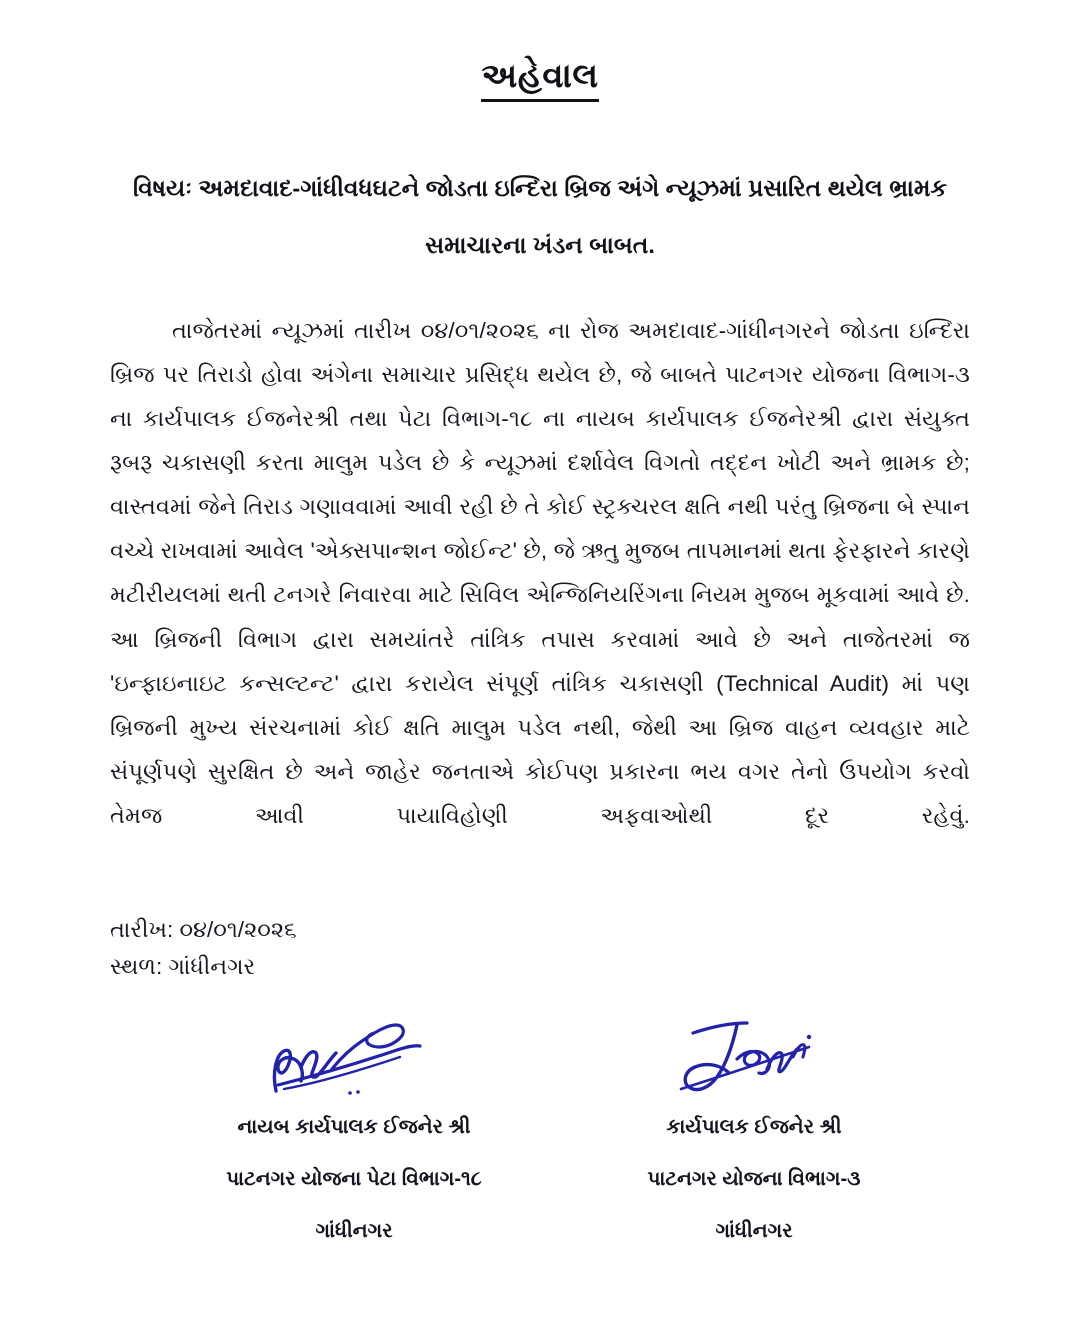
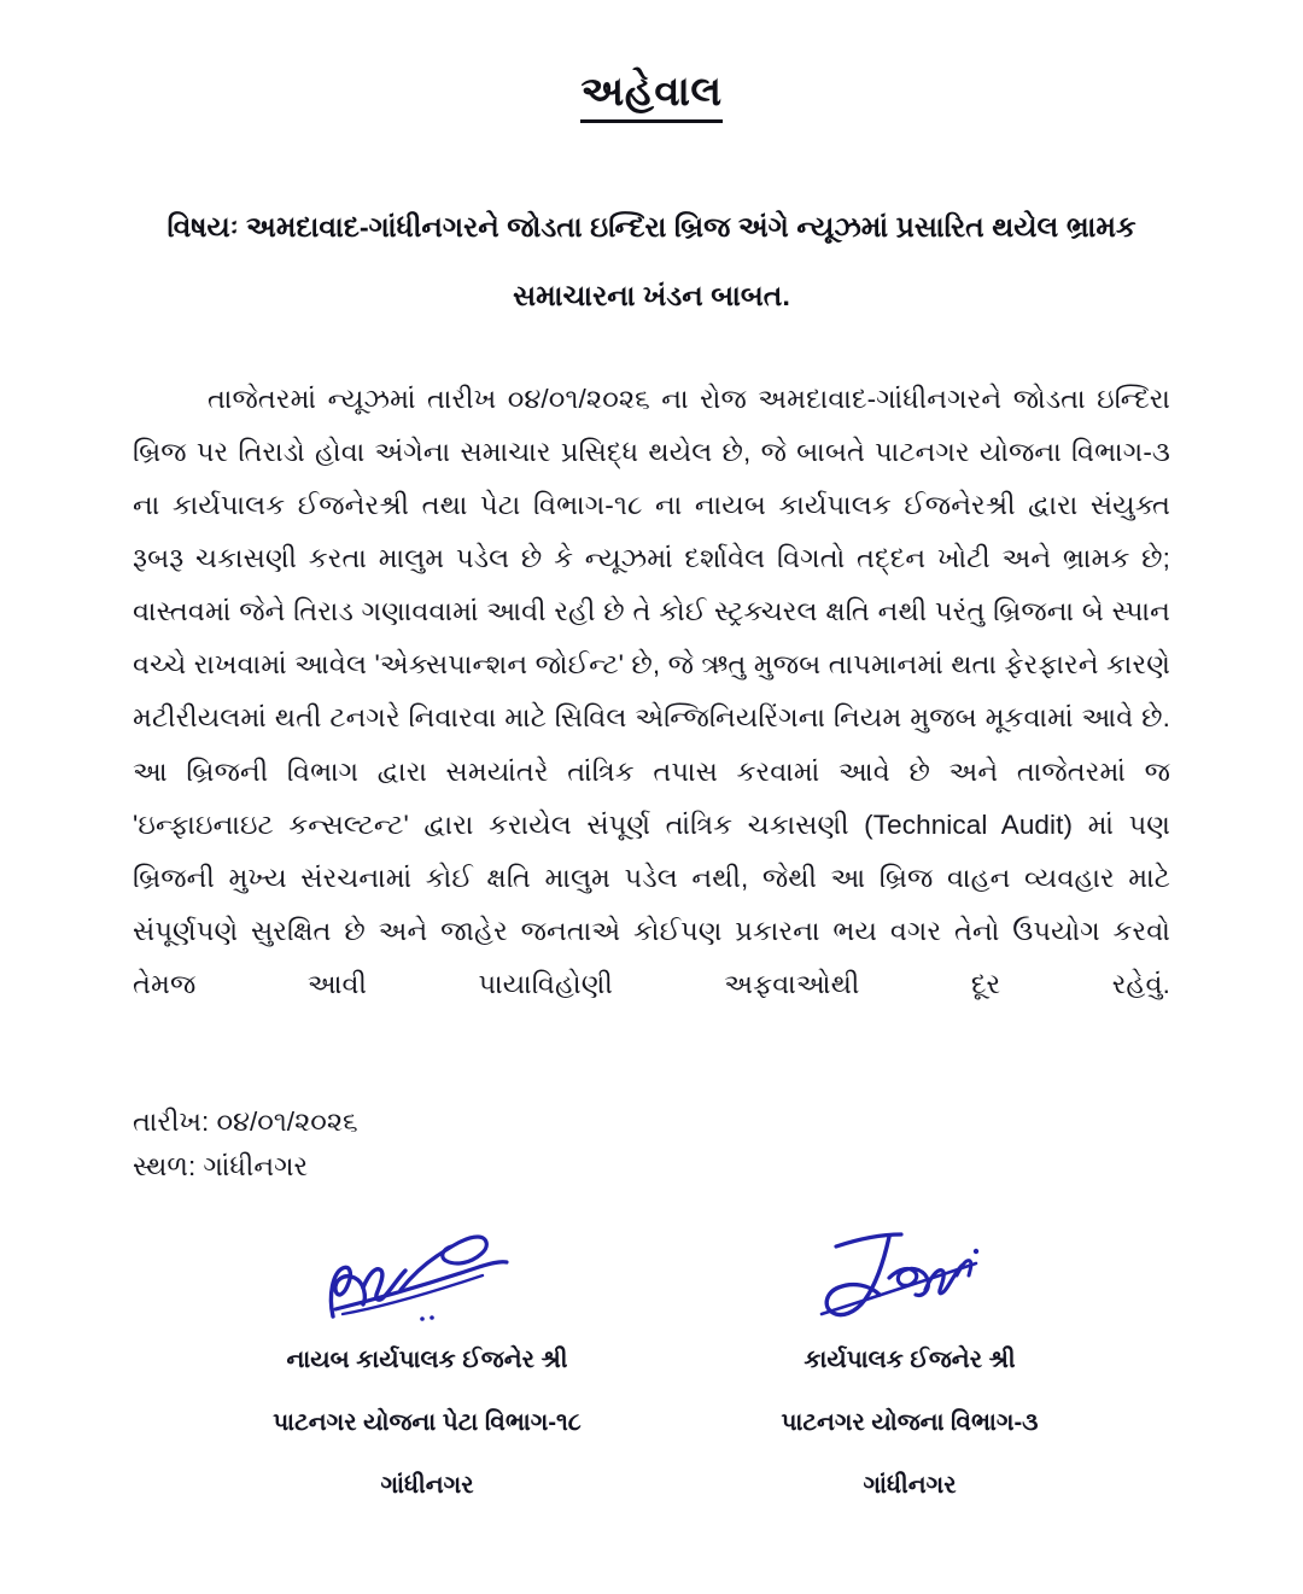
  અહેવાલ
- વિષયઃ અમદાવાદ-ગાંધીવધઘટને જોડતા ઇન્દિરા બ્રિજ અંગે ન્યૂઝમાં પ્રસારિત થયેલ ભ્રામક
+ વિષયઃ અમદાવાદ-ગાંધીનગરને જોડતા ઇન્દિરા બ્રિજ અંગે ન્યૂઝમાં પ્રસારિત થયેલ ભ્રામક
  સમાચારના ખંડન બાબત.
  તાજેતરમાં ન્યૂઝમાં તારીખ ૦૪/૦૧/૨૦૨૬ ના રોજ અમદાવાદ-ગાંધીનગરને જોડતા ઇન્દિરા બ્રિજ પર તિરાડો હોવા અંગેના સમાચાર પ્રસિદ્ધ થયેલ છે, જે બાબતે પાટનગર યોજના વિભાગ-૩ ના કાર્યપાલક ઈજનેરશ્રી તથા પેટા વિભાગ-૧૮ ના નાયબ કાર્યપાલક ઈજનેરશ્રી દ્વારા સંયુક્ત રૂબરૂ ચકાસણી કરતા માલુમ પડેલ છે કે ન્યૂઝમાં દર્શાવેલ વિગતો તદ્દન ખોટી અને ભ્રામક છે; વાસ્તવમાં જેને તિરાડ ગણાવવામાં આવી રહી છે તે કોઈ સ્ટ્રક્ચરલ ક્ષતિ નથી પરંતુ બ્રિજના બે સ્પાન વચ્ચે રાખવામાં આવેલ 'એક્સપાન્શન જોઈન્ટ' છે, જે ઋતુ મુજબ તાપમાનમાં થતા ફેરફારને કારણે મટીરીયલમાં થતી ટનગરે નિવારવા માટે સિવિલ એન્જિનિયરિંગના નિયમ મુજબ મૂકવામાં આવે છે. આ બ્રિજની વિભાગ દ્વારા સમયાંતરે તાંત્રિક તપાસ કરવામાં આવે છે અને તાજેતરમાં જ 'ઇન્ફાઇનાઇટ કન્સલ્ટન્ટ' દ્વારા કરાયેલ સંપૂર્ણ તાંત્રિક ચકાસણી (Technical Audit) માં પણ બ્રિજની મુખ્ય સંરચનામાં કોઈ ક્ષતિ માલુમ પડેલ નથી, જેથી આ બ્રિજ વાહન વ્યવહાર માટે સંપૂર્ણપણે સુરક્ષિત છે અને જાહેર જનતાએ કોઈપણ પ્રકારના ભય વગર તેનો ઉપયોગ કરવો તેમજ આવી પાયાવિહોણી અફવાઓથી દૂર રહેવું.
  તારીખ: ૦૪/૦૧/૨૦૨૬
  સ્થળ: ગાંધીનગર
  નાયબ કાર્યપાલક ઈજનેર શ્રી
  પાટનગર યોજના પેટા વિભાગ-૧૮
  ગાંધીનગર
  કાર્યપાલક ઈજનેર શ્રી
  પાટનગર યોજના વિભાગ-૩
  ગાંધીનગર
